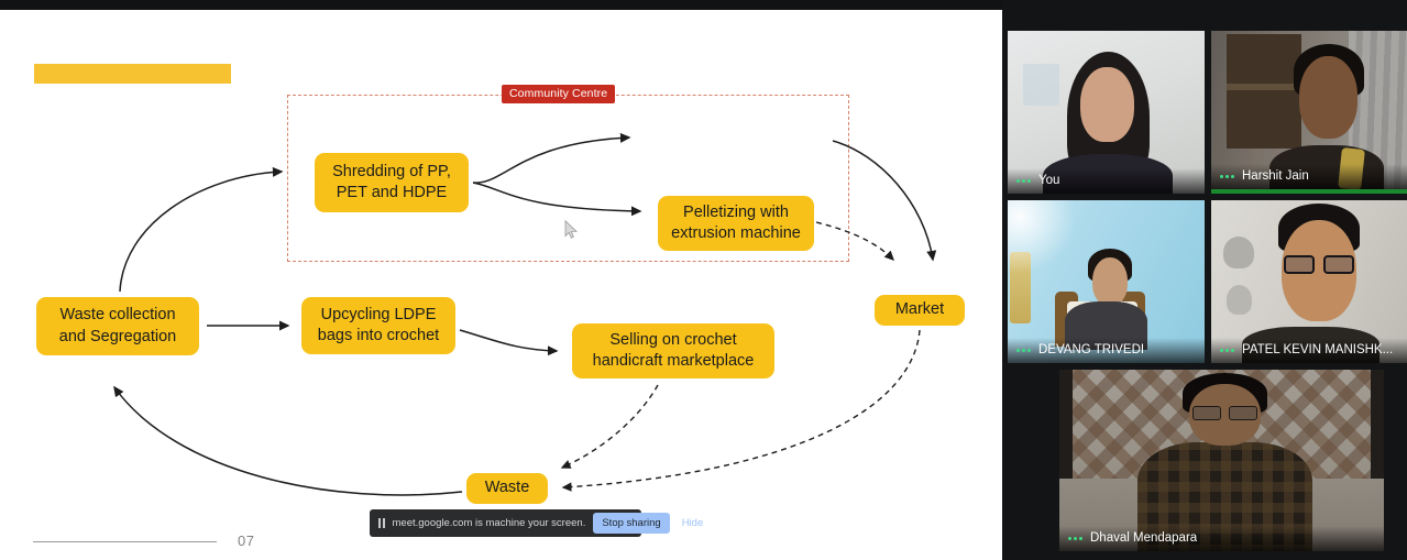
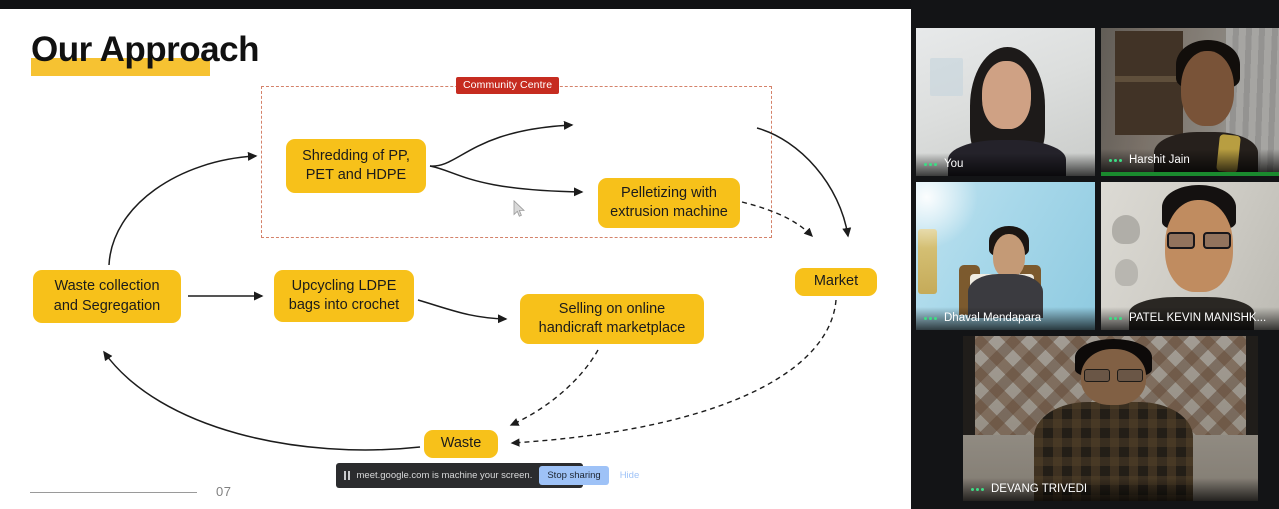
+ Our Approach
  Community Centre
  Shredding of PP, PET and HDPE
  Pelletizing with extrusion machine
  Waste collection and Segregation
  Upcycling LDPE bags into crochet
- Selling on crochet handicraft marketplace
+ Selling on online handicraft marketplace
  Market
  Waste
  07
  meet.google.com is machine your screen.
  Stop sharing
  Hide
  You
  Harshit Jain
- DEVANG TRIVEDI
+ Dhaval Mendapara
  PATEL KEVIN MANISHK...
- Dhaval Mendapara
+ DEVANG TRIVEDI
